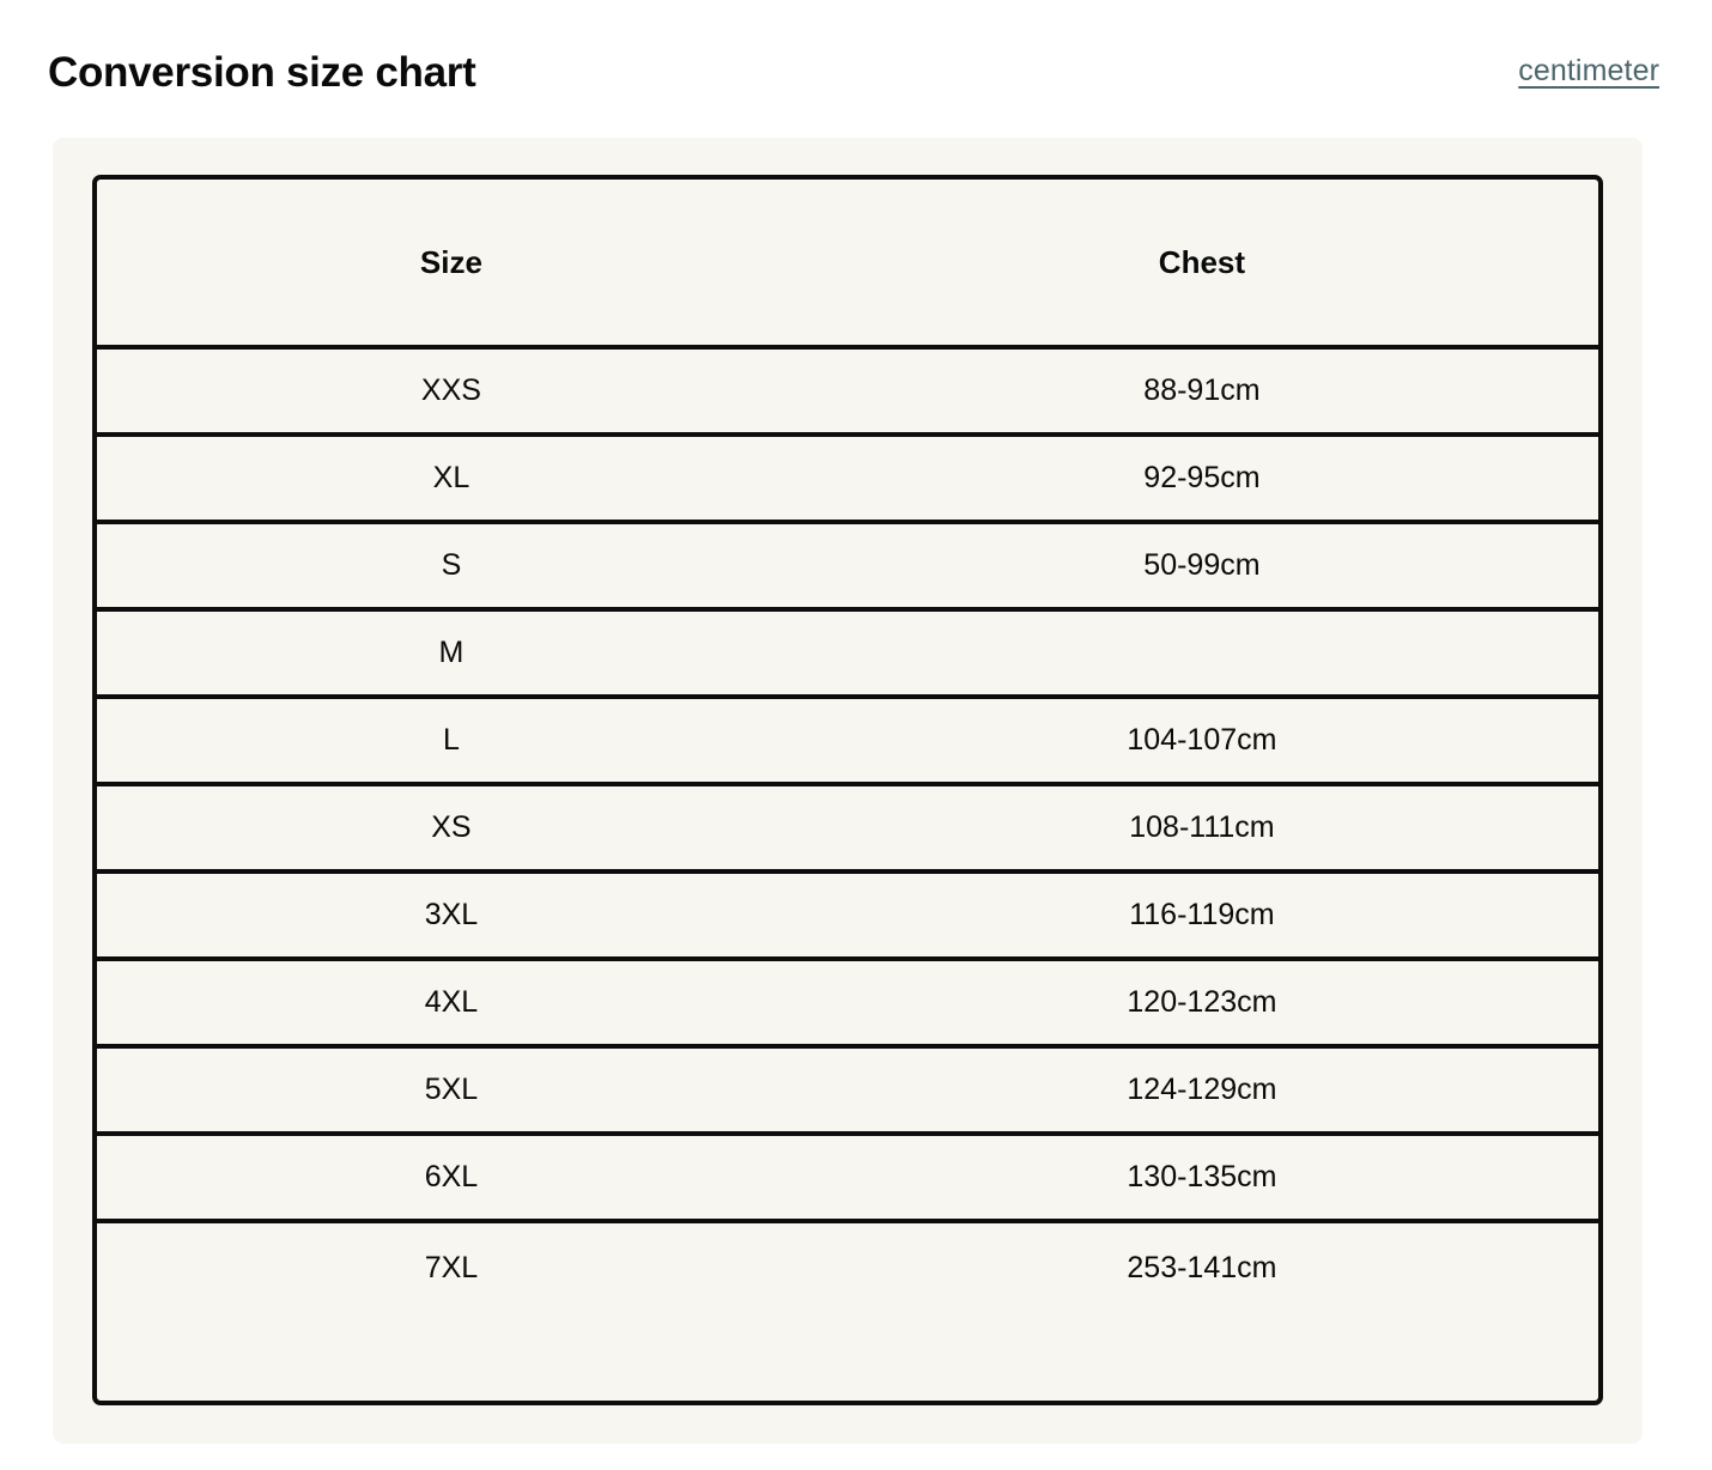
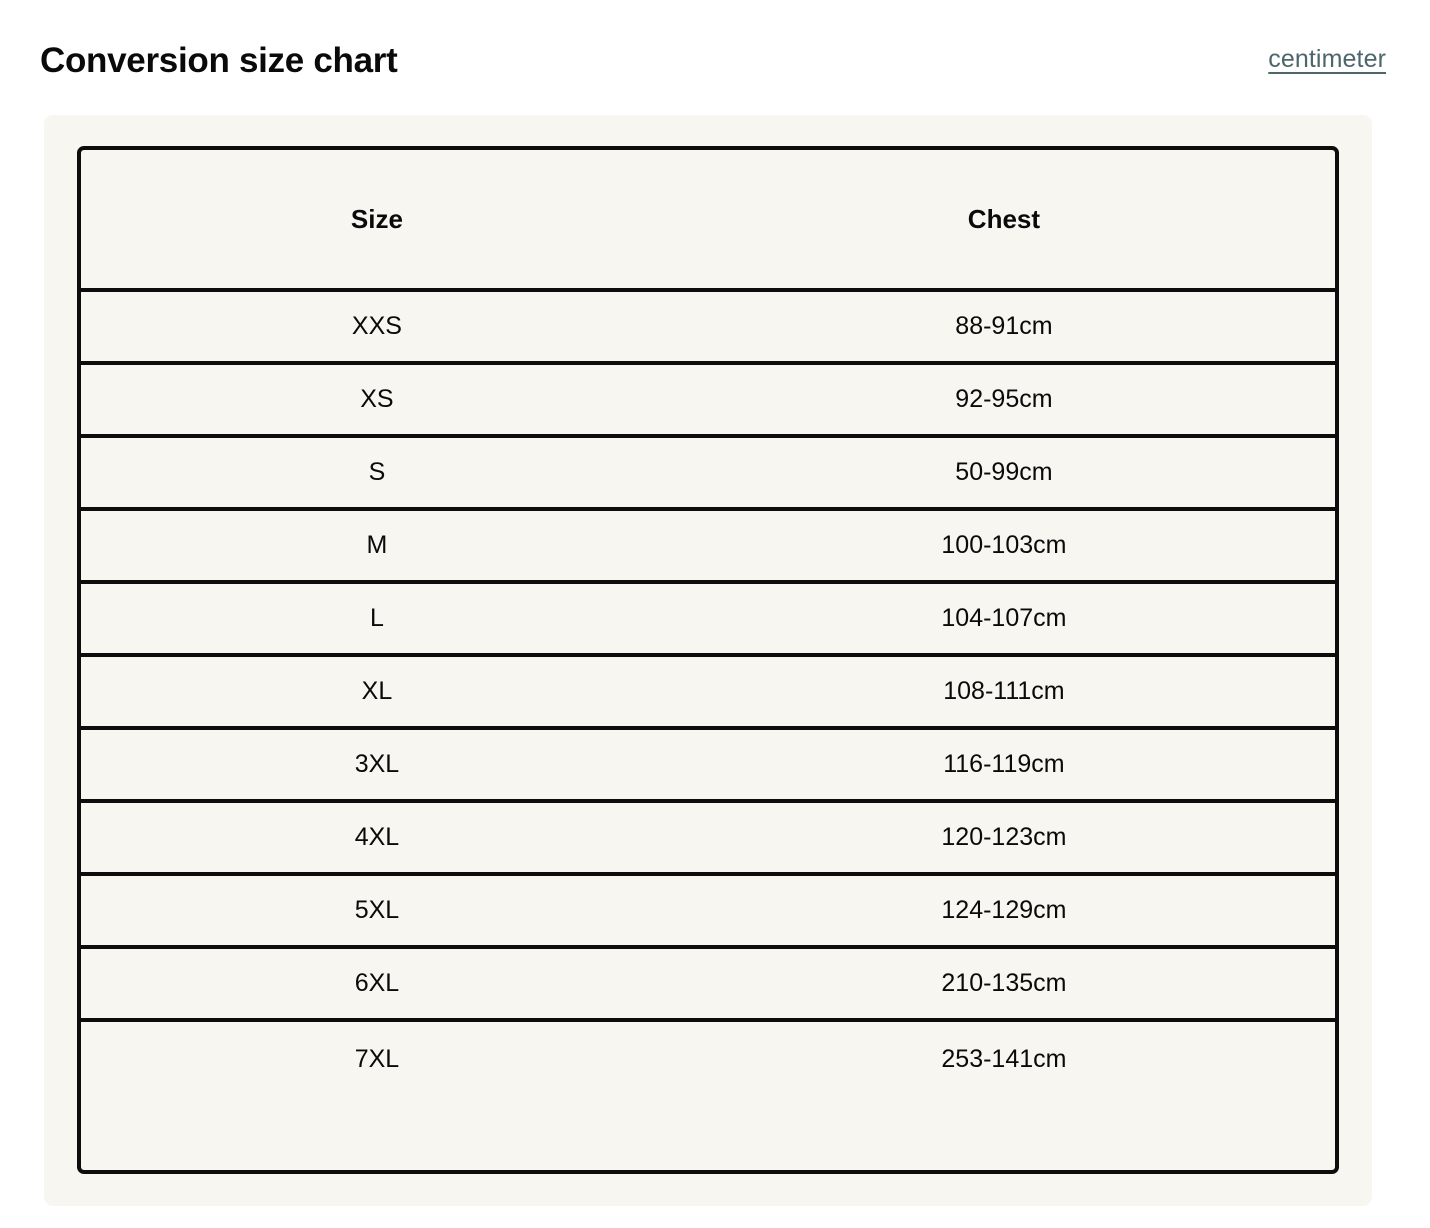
  Conversion size chart
  centimeter
  Size
  Chest
  XXS
  88-91cm
- XL
+ XS
  92-95cm
  S
  50-99cm
  M
+ 100-103cm
  L
  104-107cm
- XS
+ XL
  108-111cm
  3XL
  116-119cm
  4XL
  120-123cm
  5XL
  124-129cm
  6XL
- 130-135cm
+ 210-135cm
  7XL
  253-141cm
